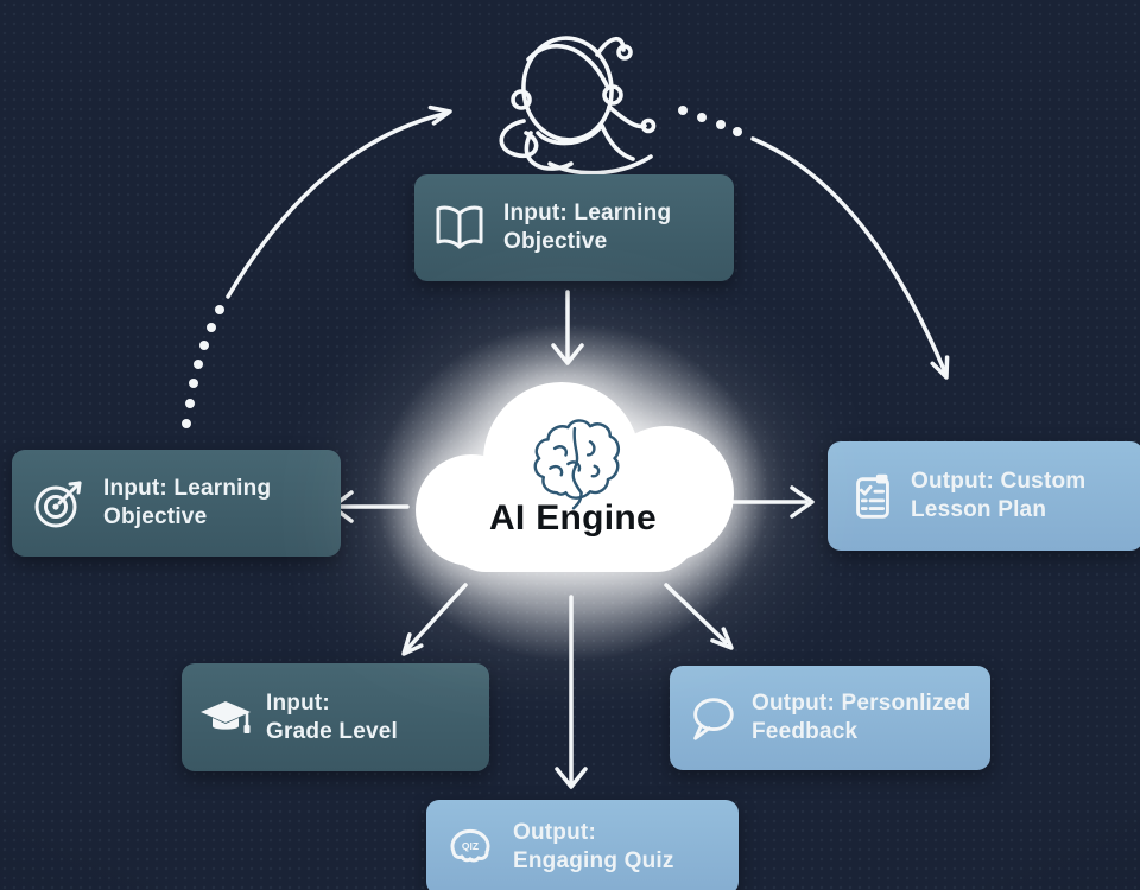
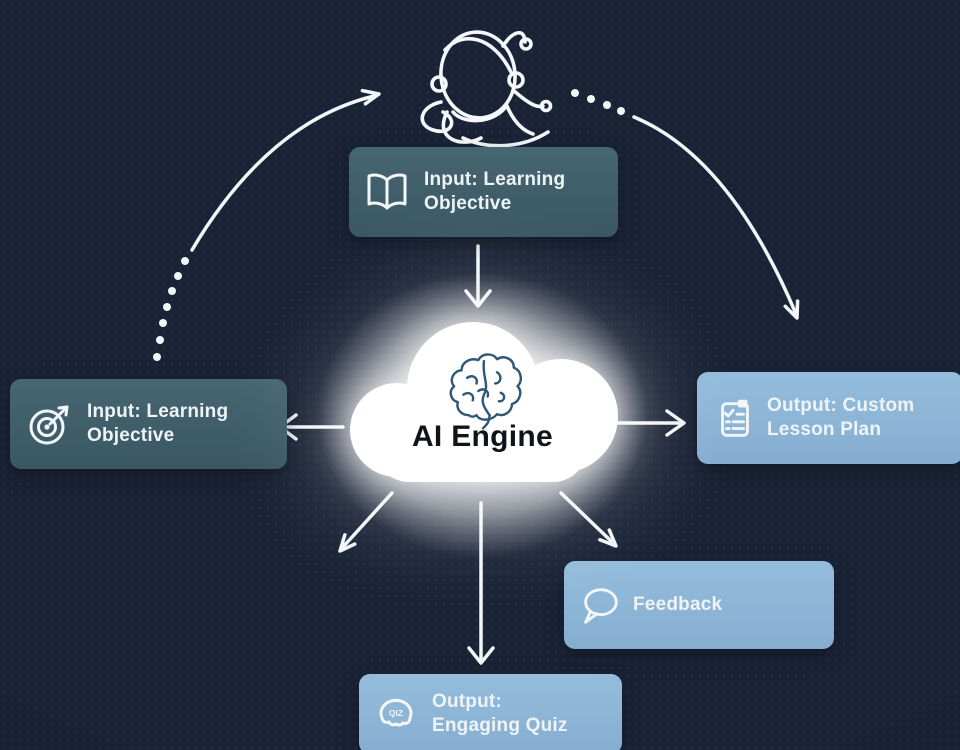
  Input: Learning
  Objective
  Input: Learning
  Objective
  Output: Custom
  Lesson Plan
- Input:
- Grade Level
- Output: Personlized
  Feedback
  QIZ
  Output:
  Engaging Quiz
  AI Engine
